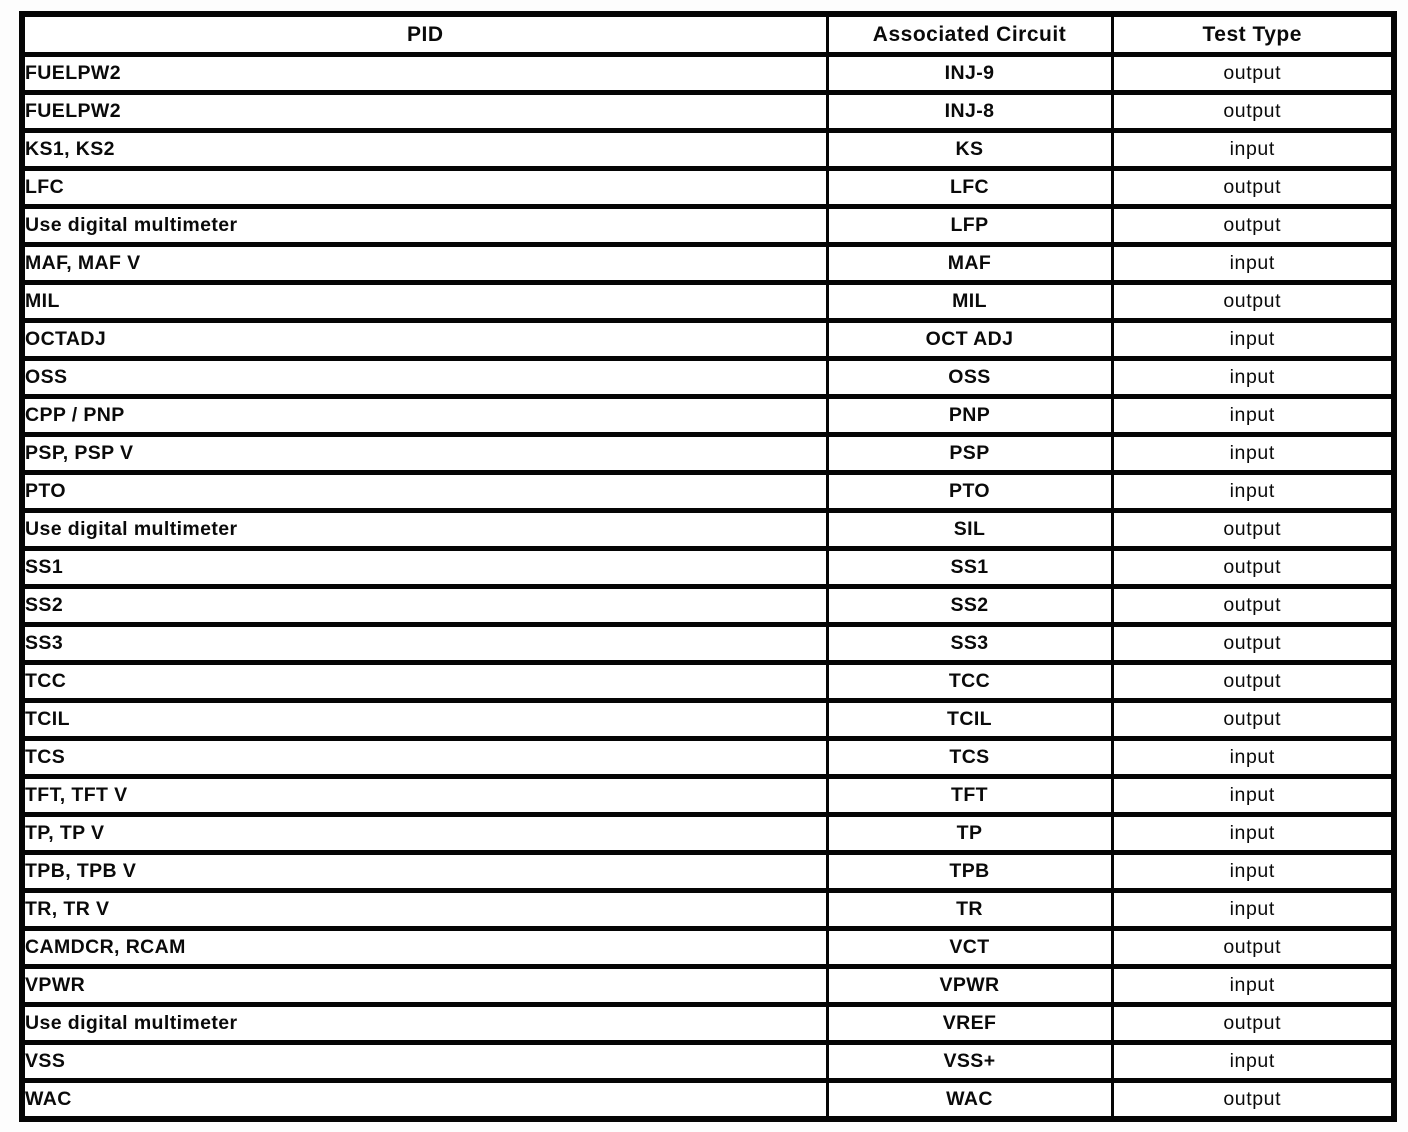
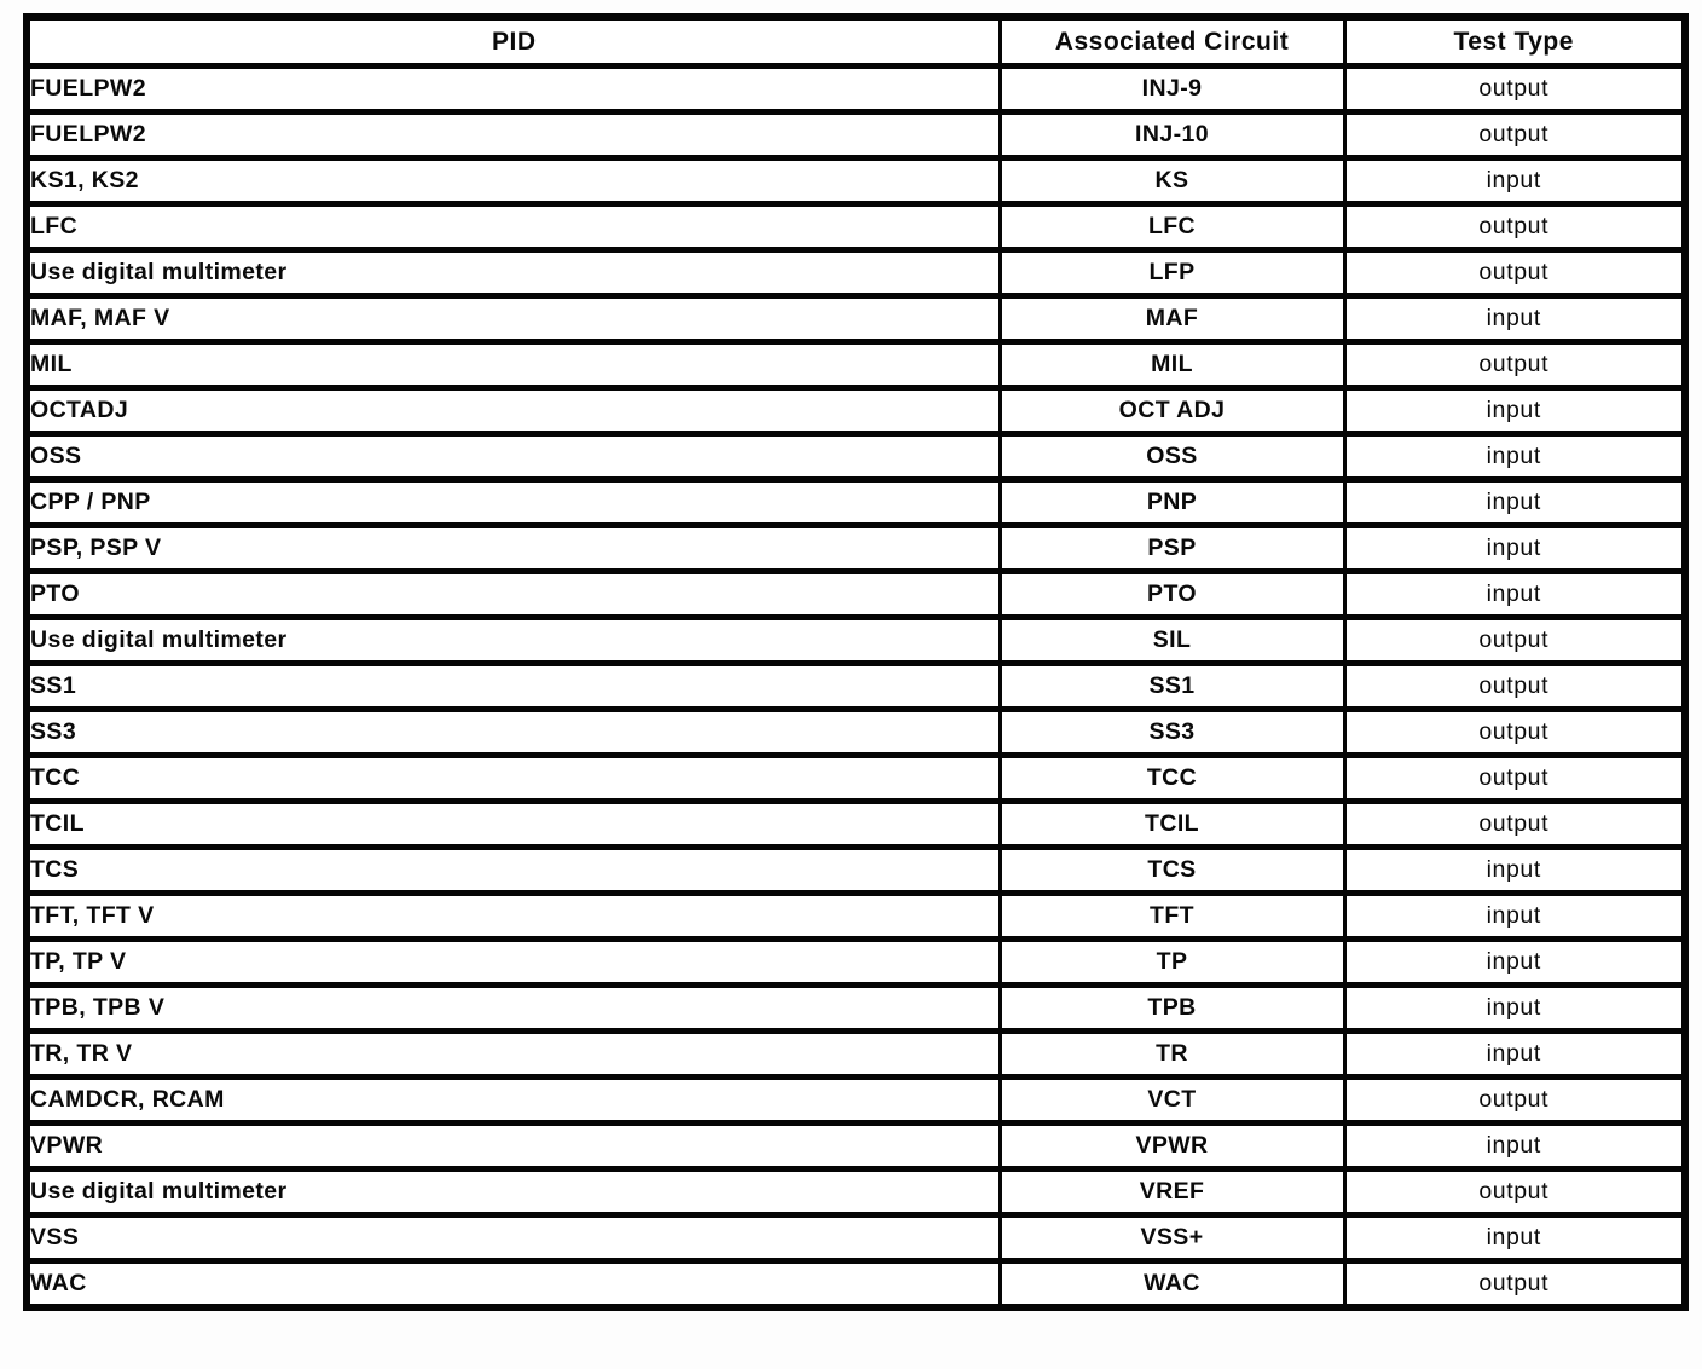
  PID	Associated Circuit	Test Type
  FUELPW2	INJ-9	output
- FUELPW2	INJ-8	output
+ FUELPW2	INJ-10	output
  KS1, KS2	KS	input
  LFC	LFC	output
  Use digital multimeter	LFP	output
  MAF, MAF V	MAF	input
  MIL	MIL	output
  OCTADJ	OCT ADJ	input
  OSS	OSS	input
  CPP / PNP	PNP	input
  PSP, PSP V	PSP	input
  PTO	PTO	input
  Use digital multimeter	SIL	output
  SS1	SS1	output
- SS2	SS2	output
  SS3	SS3	output
  TCC	TCC	output
  TCIL	TCIL	output
  TCS	TCS	input
  TFT, TFT V	TFT	input
  TP, TP V	TP	input
  TPB, TPB V	TPB	input
  TR, TR V	TR	input
  CAMDCR, RCAM	VCT	output
  VPWR	VPWR	input
  Use digital multimeter	VREF	output
  VSS	VSS+	input
  WAC	WAC	output
